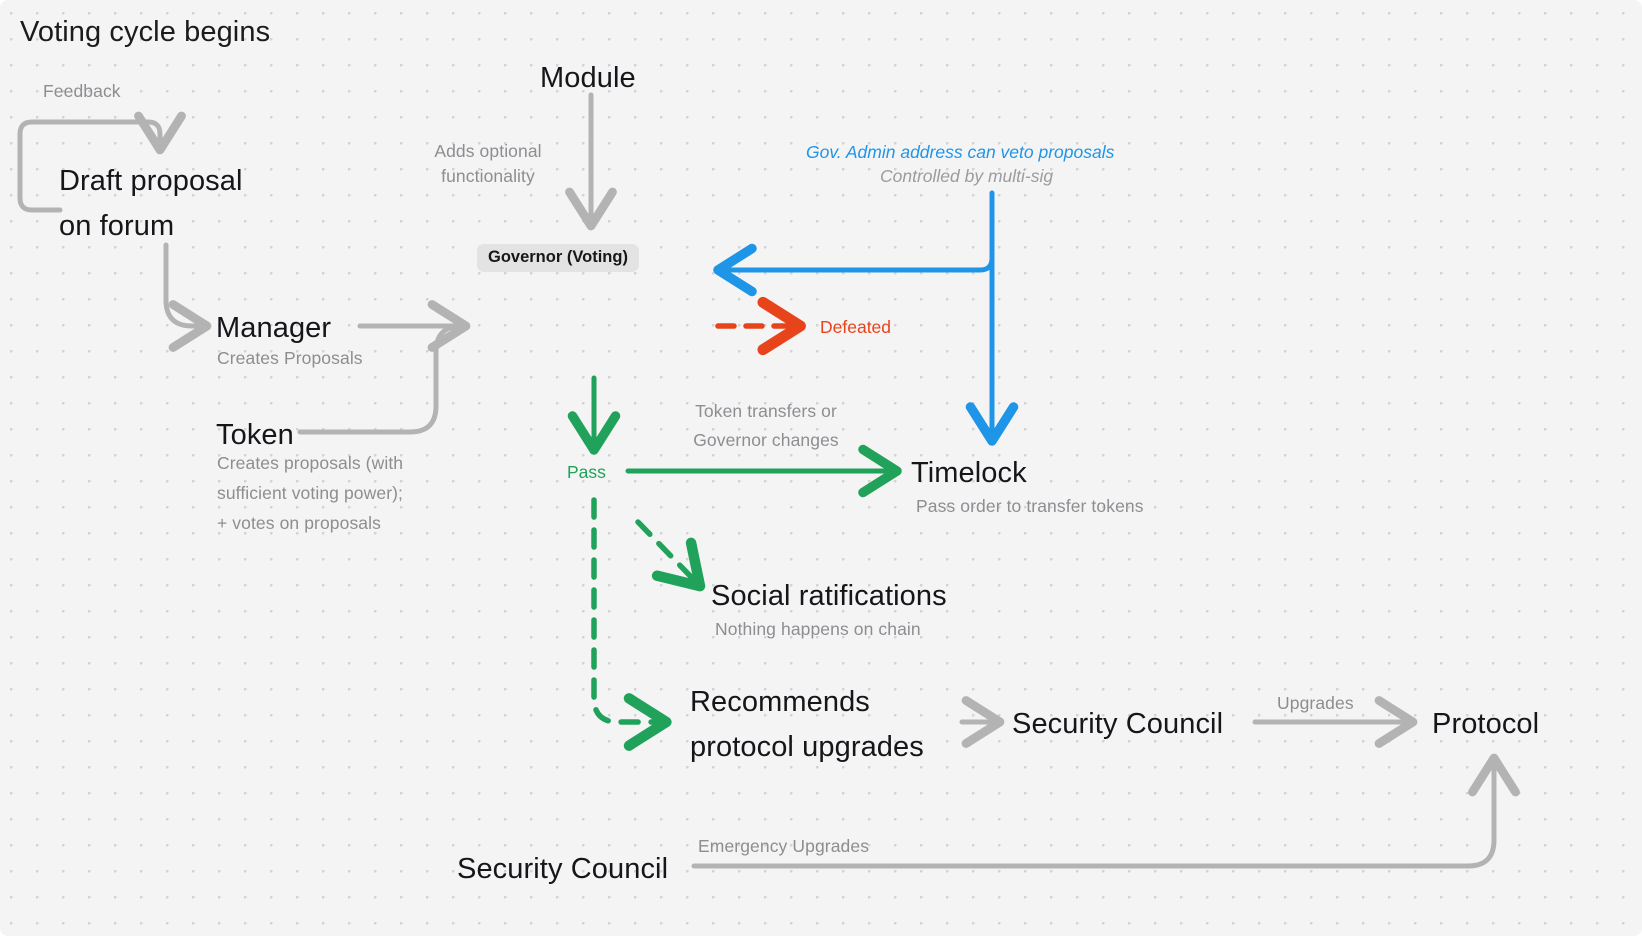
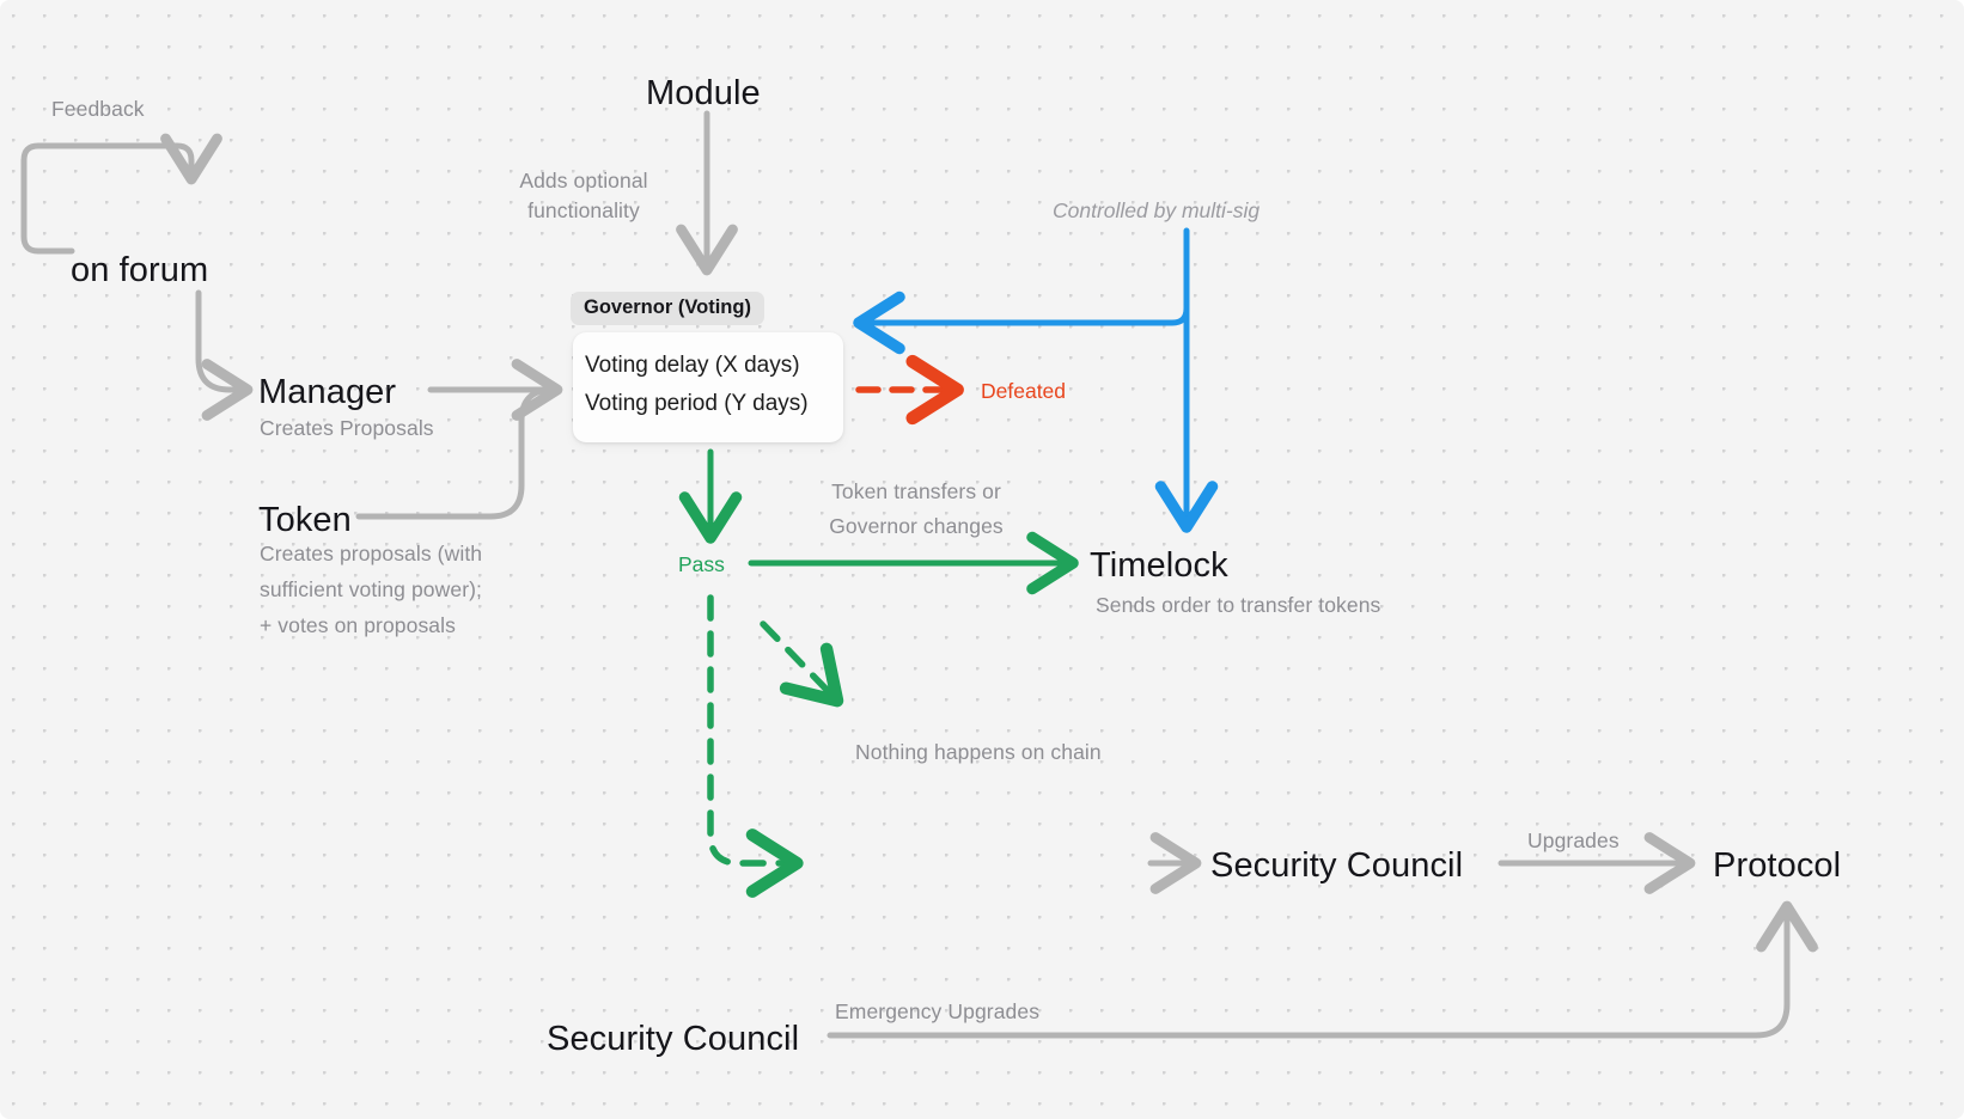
- Voting cycle begins
  Feedback
- Draft proposal
  on forum
  Module
  Adds optional
  functionality
  Manager
  Creates Proposals
  Token
  Creates proposals (with
  sufficient voting power);
  + votes on proposals
  Governor (Voting)
+ Voting delay (X days)
+ Voting period (Y days)
  Defeated
- Gov. Admin address can veto proposals
  Controlled by multi-sig
  Pass
  Token transfers or
  Governor changes
  Timelock
- Pass order to transfer tokens
+ Sends order to transfer tokens
- Social ratifications
  Nothing happens on chain
- Recommends
- protocol upgrades
  Security Council
  Upgrades
  Protocol
  Security Council
  Emergency Upgrades
